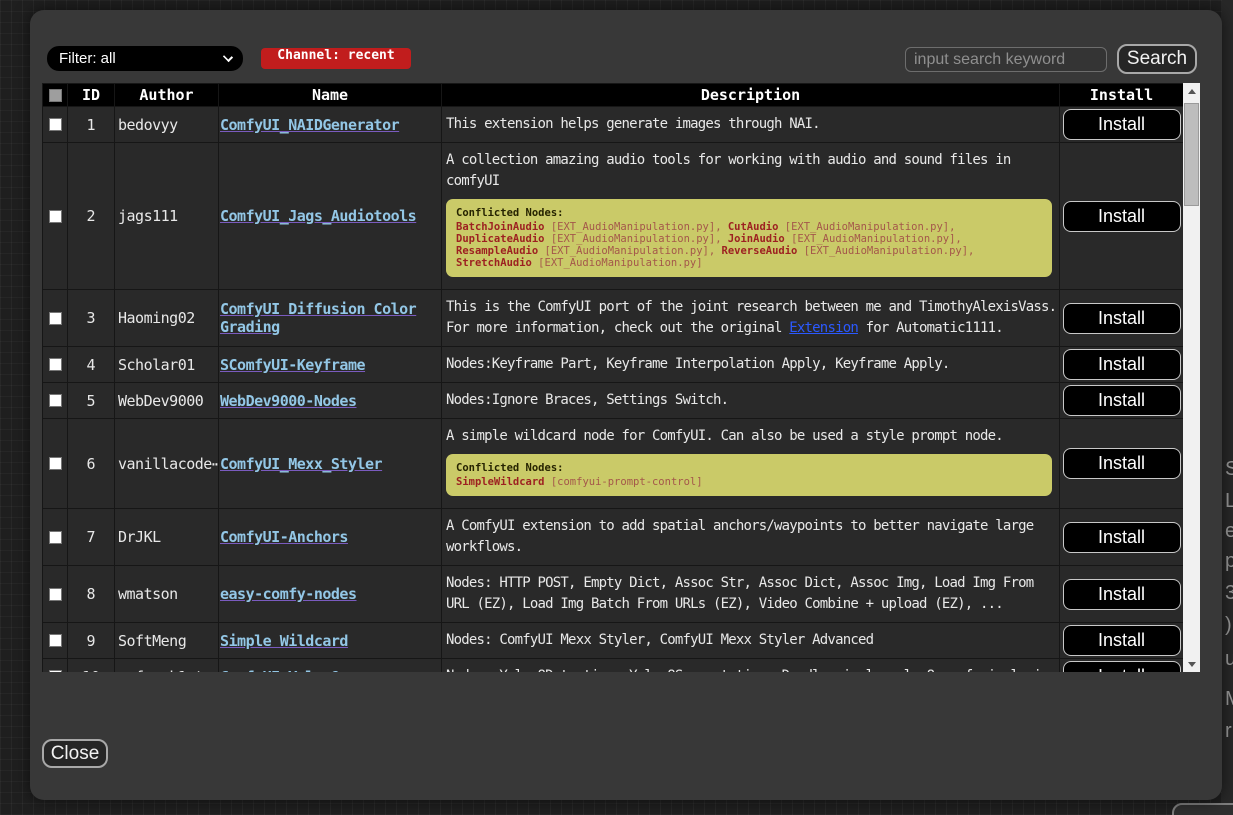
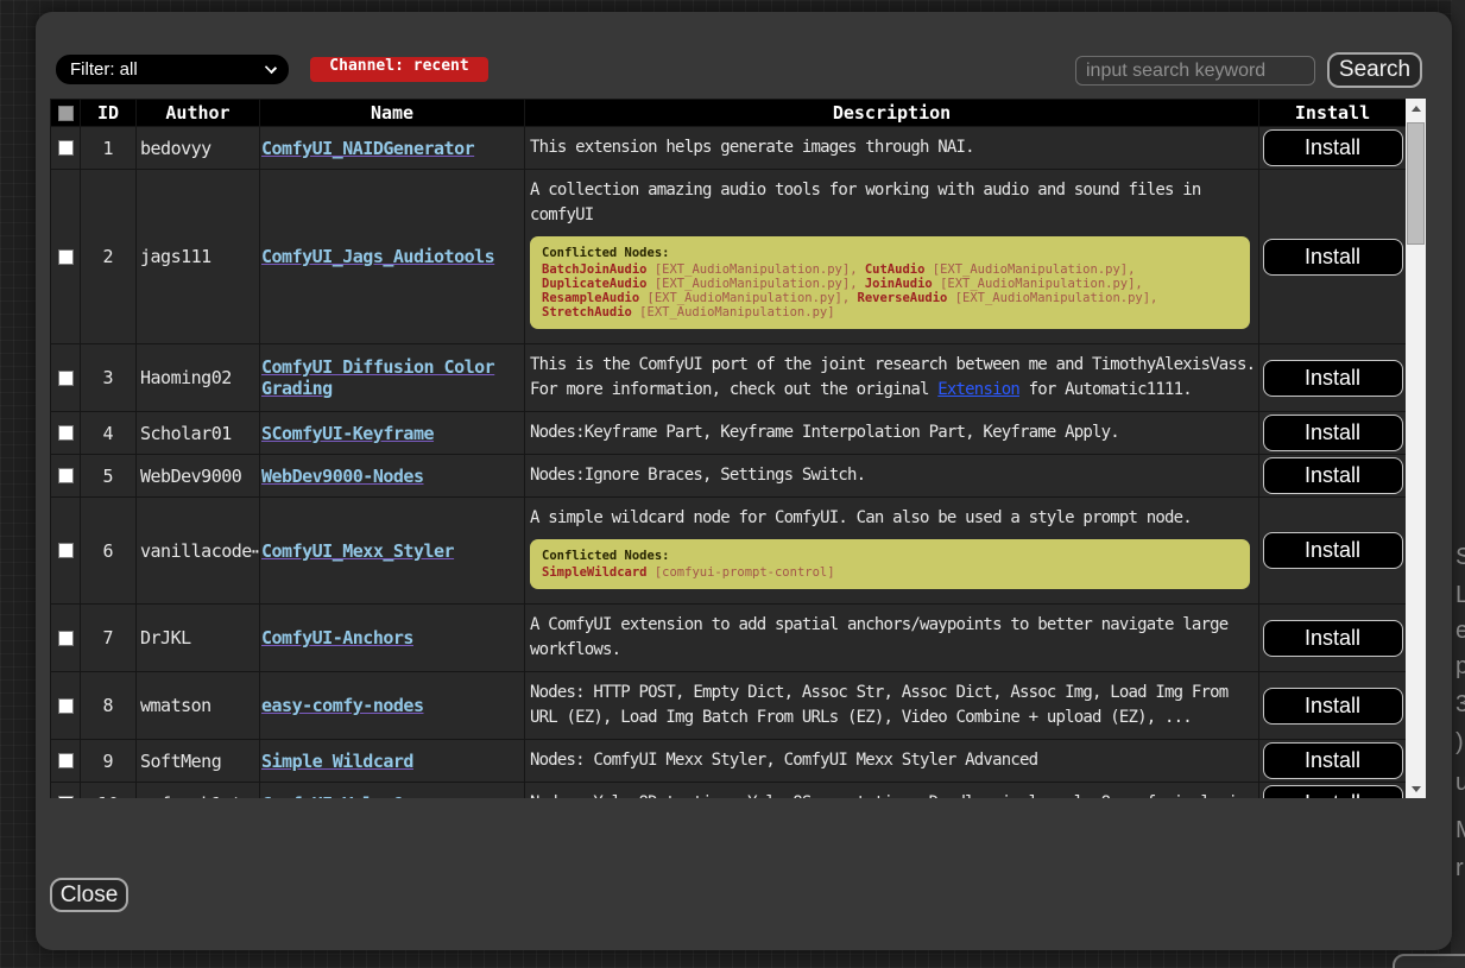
  S
  L
  e
  p
  3
  )
  u
  r
  Filter: all
  Channel: recent
  input search keyword
  Search
  	ID	Author	Name	Description	Install
  	1	bedovyy	ComfyUI_NAIDGenerator	This extension helps generate images through NAI.	Install
  	2	jags111	ComfyUI_Jags_Audiotools	A collection amazing audio tools for working with audio and sound files in comfyUI Conflicted Nodes: BatchJoinAudio [EXT_AudioManipulation.py], CutAudio [EXT_AudioManipulation.py], DuplicateAudio [EXT_AudioManipulation.py], JoinAudio [EXT_AudioManipulation.py], ResampleAudio [EXT_AudioManipulation.py], ReverseAudio [EXT_AudioManipulation.py], StretchAudio [EXT_AudioManipulation.py]	Install
  	3	Haoming02	ComfyUI Diffusion Color Grading	This is the ComfyUI port of the joint research between me and TimothyAlexisVass. For more information, check out the original Extension for Automatic1111.	Install
- 	4	Scholar01	SComfyUI-Keyframe	Nodes:Keyframe Part, Keyframe Interpolation Apply, Keyframe Apply.	Install
+ 	4	Scholar01	SComfyUI-Keyframe	Nodes:Keyframe Part, Keyframe Interpolation Part, Keyframe Apply.	Install
  	5	WebDev9000	WebDev9000-Nodes	Nodes:Ignore Braces, Settings Switch.	Install
  	6	vanillacode⋯	ComfyUI_Mexx_Styler	A simple wildcard node for ComfyUI. Can also be used a style prompt node. Conflicted Nodes: SimpleWildcard [comfyui-prompt-control]	Install
  	7	DrJKL	ComfyUI-Anchors	A ComfyUI extension to add spatial anchors/waypoints to better navigate large workflows.	Install
  	8	wmatson	easy-comfy-nodes	Nodes: HTTP POST, Empty Dict, Assoc Str, Assoc Dict, Assoc Img, Load Img From URL (EZ), Load Img Batch From URLs (EZ), Video Combine + upload (EZ), ...	Install
  	9	SoftMeng	Simple Wildcard	Nodes: ComfyUI Mexx Styler, ComfyUI Mexx Styler Advanced	Install
  Close
